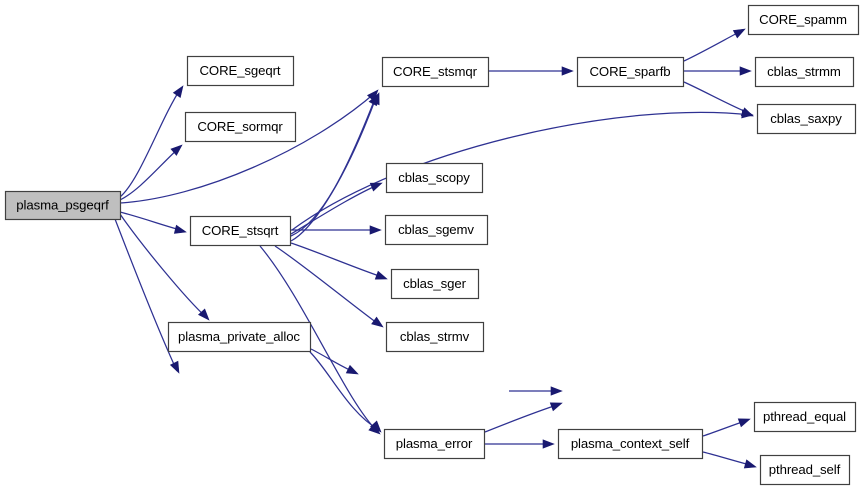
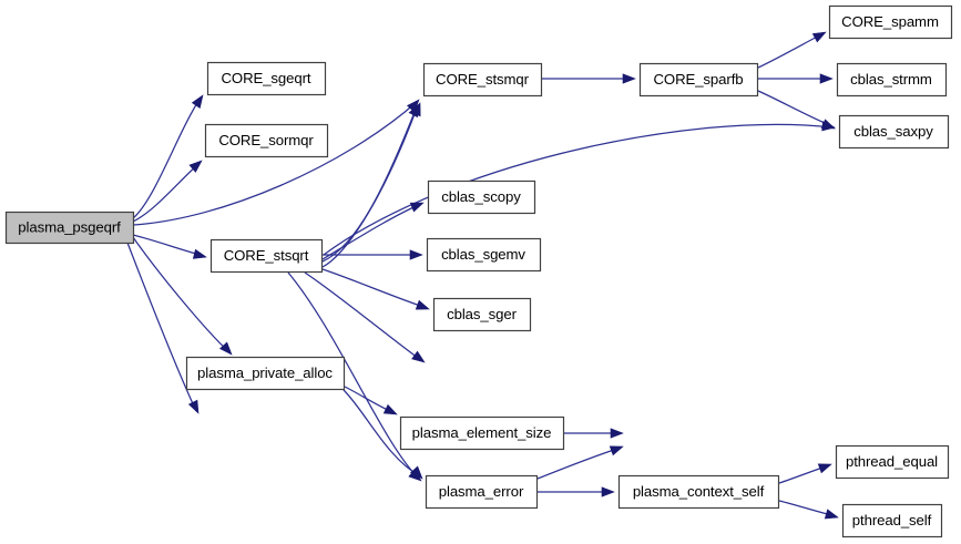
  plasma_psgeqrf
  CORE_sgeqrt
  CORE_sormqr
  CORE_stsqrt
  CORE_stsmqr
  CORE_sparfb
  CORE_spamm
  cblas_strmm
  cblas_saxpy
  cblas_scopy
  cblas_sgemv
  cblas_sger
- cblas_strmv
  plasma_private_alloc
+ plasma_element_size
  plasma_error
  plasma_context_self
  pthread_equal
  pthread_self
